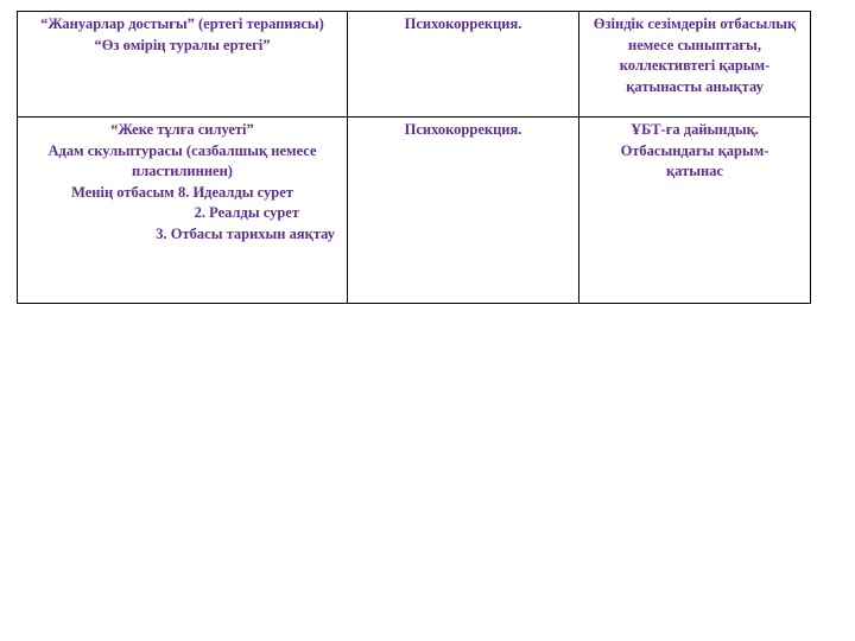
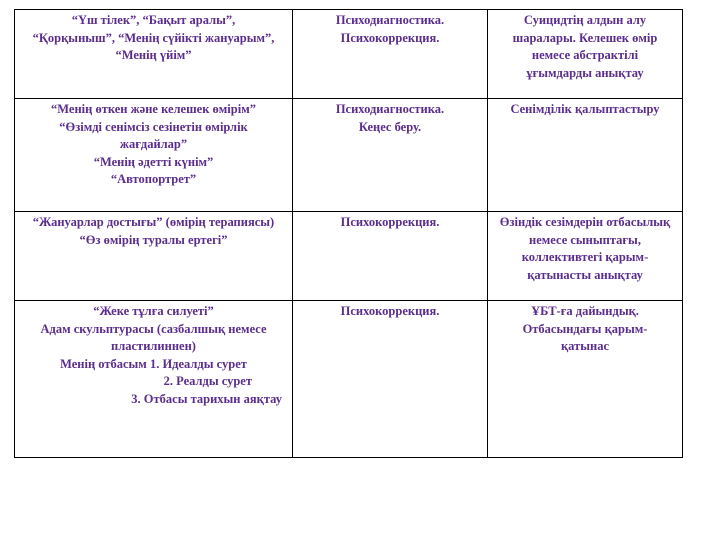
+ “Үш тілек”, “Бақыт аралы”, “Қорқыныш”, “Менің сүйікті жануарым”, “Менің үйім”	Психодиагностика. Психокоррекция.	Суицидтің алдын алу шаралары. Келешек өмір немесе абстрактілі ұғымдарды анықтау
+ “Менің өткен және келешек өмірім” “Өзімді сенімсіз сезінетін өмірлік жағдайлар” “Менің әдетті күнім” “Автопортрет”	Психодиагностика. Кеңес беру.	Сенімділік қалыптастыру
- “Жануарлар достығы” (ертегі терапиясы) “Өз өмірің туралы ертегі”	Психокоррекция.	Өзіндік сезімдерін отбасылық немесе сыныптағы, коллективтегі қарым- қатынасты анықтау
+ “Жануарлар достығы” (өмірің терапиясы) “Өз өмірің туралы ертегі”	Психокоррекция.	Өзіндік сезімдерін отбасылық немесе сыныптағы, коллективтегі қарым- қатынасты анықтау
- “Жеке тұлға силуеті” Адам скульптурасы (сазбалшық немесе пластилиннен) Менің отбасым 8. Идеалды сурет 2. Реалды сурет 3. Отбасы тарихын аяқтау	Психокоррекция.	ҰБТ-ға дайындық. Отбасындағы қарым- қатынас
+ “Жеке тұлға силуеті” Адам скульптурасы (сазбалшық немесе пластилиннен) Менің отбасым 1. Идеалды сурет 2. Реалды сурет 3. Отбасы тарихын аяқтау	Психокоррекция.	ҰБТ-ға дайындық. Отбасындағы қарым- қатынас
